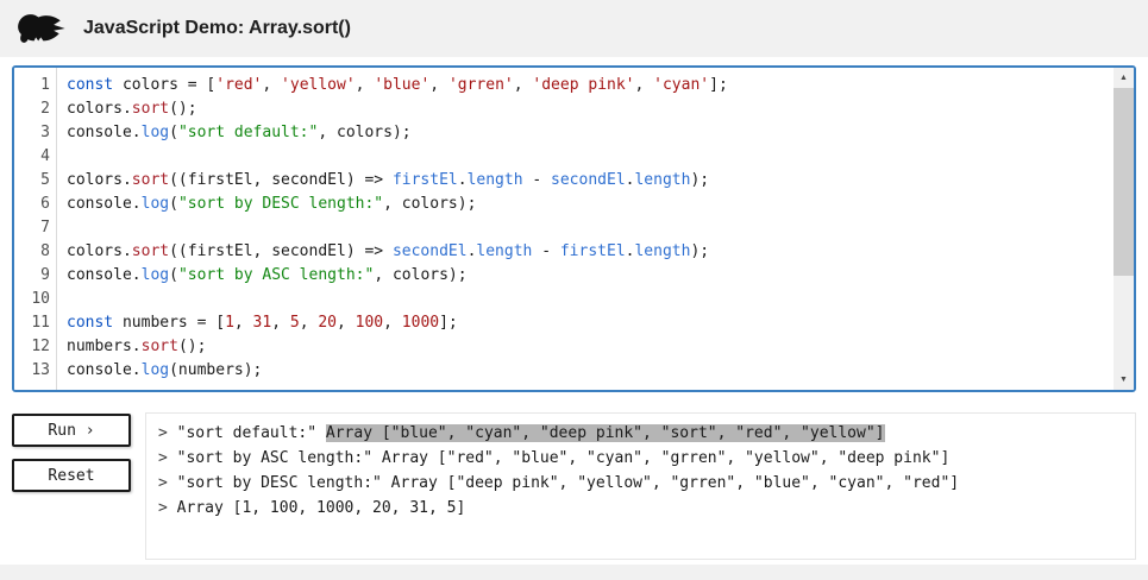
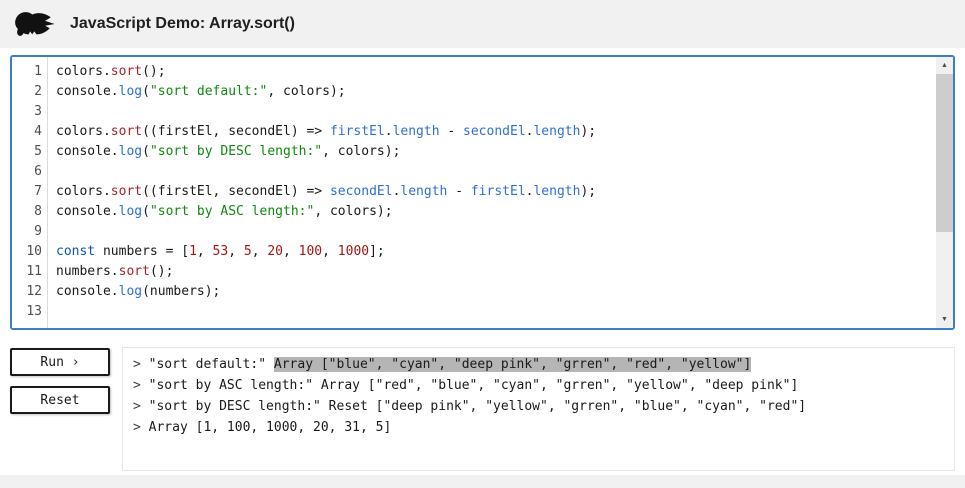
  JavaScript Demo: Array.sort()
  1
  2
  3
  4
  5
  6
  7
  8
  9
  10
  11
  12
  13
- const colors = ['red', 'yellow', 'blue', 'grren', 'deep pink', 'cyan'];
  colors.sort();
  console.log("sort default:", colors);
  colors.sort((firstEl, secondEl) => firstEl.length - secondEl.length);
  console.log("sort by DESC length:", colors);
  colors.sort((firstEl, secondEl) => secondEl.length - firstEl.length);
  console.log("sort by ASC length:", colors);
- const numbers = [1, 31, 5, 20, 100, 1000];
+ const numbers = [1, 53, 5, 20, 100, 1000];
  numbers.sort();
  console.log(numbers);
  Run ›
  Reset
- > "sort default:" Array ["blue", "cyan", "deep pink", "sort", "red", "yellow"]
+ > "sort default:" Array ["blue", "cyan", "deep pink", "grren", "red", "yellow"]
  > "sort by ASC length:" Array ["red", "blue", "cyan", "grren", "yellow", "deep pink"]
- > "sort by DESC length:" Array ["deep pink", "yellow", "grren", "blue", "cyan", "red"]
+ > "sort by DESC length:" Reset ["deep pink", "yellow", "grren", "blue", "cyan", "red"]
  > Array [1, 100, 1000, 20, 31, 5]
